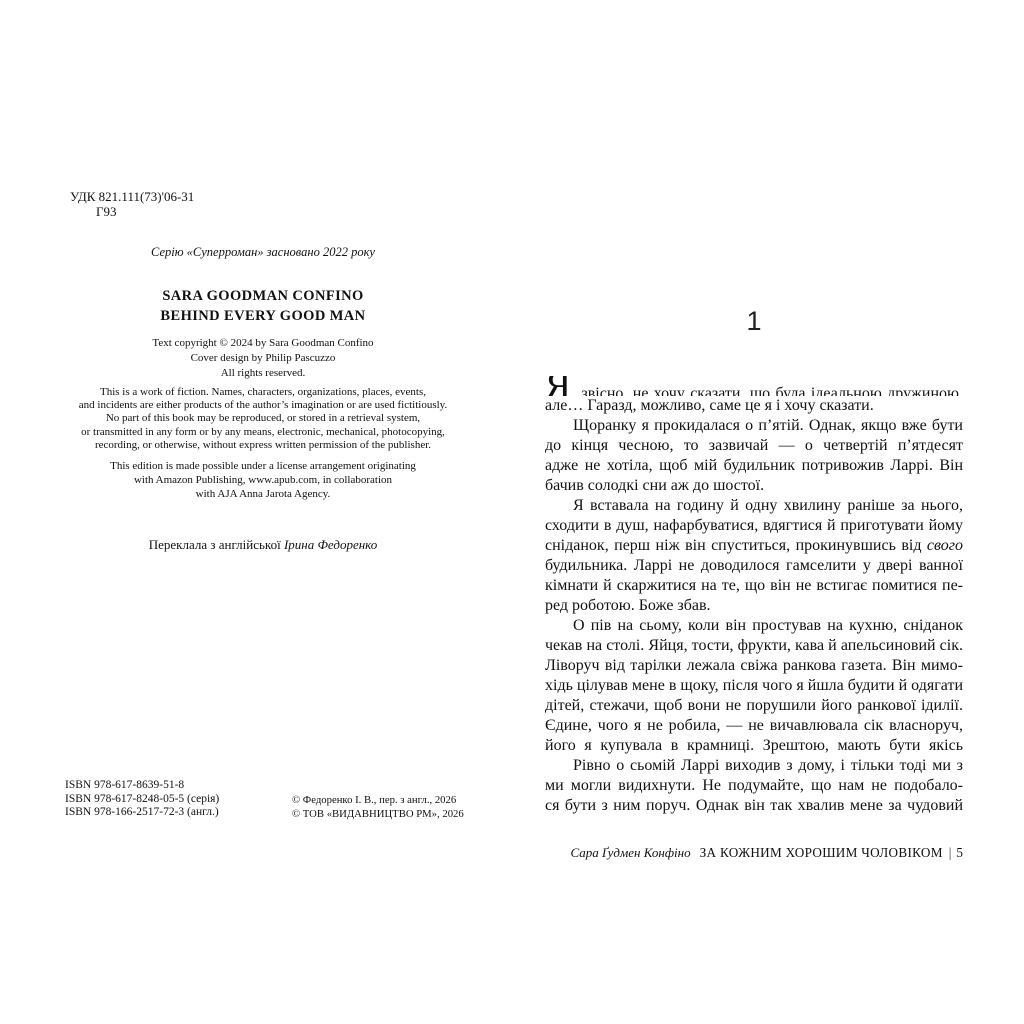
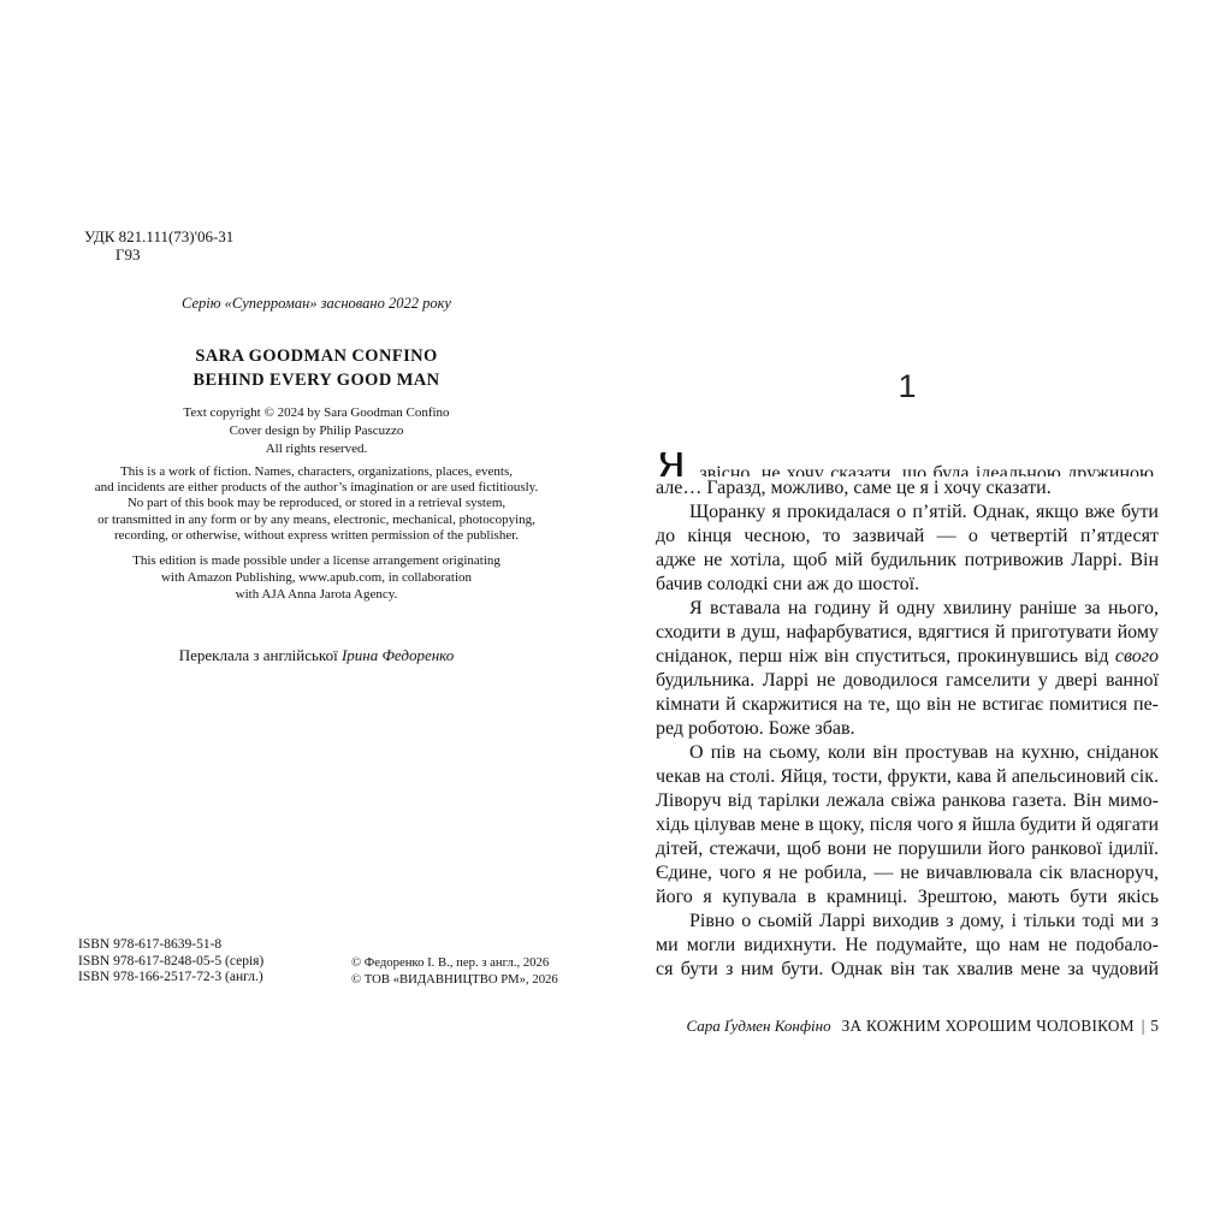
  УДК 821.111(73)'06-31
  Г93
  Серію «Суперроман» засновано 2022 року
  SARA GOODMAN CONFINO
  BEHIND EVERY GOOD MAN
  Text copyright © 2024 by Sara Goodman Confino
  Cover design by Philip Pascuzzo
  All rights reserved.
  This is a work of fiction. Names, characters, organizations, places, events,
  and incidents are either products of the author’s imagination or are used fictitiously.
  No part of this book may be reproduced, or stored in a retrieval system,
  or transmitted in any form or by any means, electronic, mechanical, photocopying,
  recording, or otherwise, without express written permission of the publisher.
  This edition is made possible under a license arrangement originating
  with Amazon Publishing, www.apub.com, in collaboration
  with AJA Anna Jarota Agency.
  Переклала з англійської Ірина Федоренко
  ISBN 978-617-8639-51-8
  ISBN 978-617-8248-05-5 (серія)
  ISBN 978-166-2517-72-3 (англ.)
  © Федоренко І. В., пер. з англ., 2026
  © ТОВ «ВИДАВНИЦТВО РМ», 2026
  1
  Я, звісно, не хочу сказати, що була ідеальною дружиною,
  але… Гаразд, можливо, саме це я і хочу сказати.
  Щоранку я прокидалася о п’ятій. Однак, якщо вже бути
  до кінця чесною, то зазвичай — о четвертій п’ятдесят
  адже не хотіла, щоб мій будильник потривожив Ларрі. Він
  бачив солодкі сни аж до шостої.
  Я вставала на годину й одну хвилину раніше за нього,
  сходити в душ, нафарбуватися, вдягтися й приготувати йому
  сніданок, перш ніж він спуститься, прокинувшись від свого
  будильника. Ларрі не доводилося гамселити у двері ванної
  кімнати й скаржитися на те, що він не встигає помитися пе-
  ред роботою. Боже збав.
  О пів на сьому, коли він простував на кухню, сніданок
  чекав на столі. Яйця, тости, фрукти, кава й апельсиновий сік.
  Ліворуч від тарілки лежала свіжа ранкова газета. Він мимо-
  хідь цілував мене в щоку, після чого я йшла будити й одягати
  дітей, стежачи, щоб вони не порушили його ранкової ідилії.
  Єдине, чого я не робила, — не вичавлювала сік власноруч,
  його я купувала в крамниці. Зрештою, мають бути якісь
  Рівно о сьомій Ларрі виходив з дому, і тільки тоді ми з
  ми могли видихнути. Не подумайте, що нам не подобало-
- ся бути з ним поруч. Однак він так хвалив мене за чудовий
+ ся бути з ним бути. Однак він так хвалив мене за чудовий
  Сара Ґудмен Конфіно ЗА КОЖНИМ ХОРОШИМ ЧОЛОВІКОМ | 5
